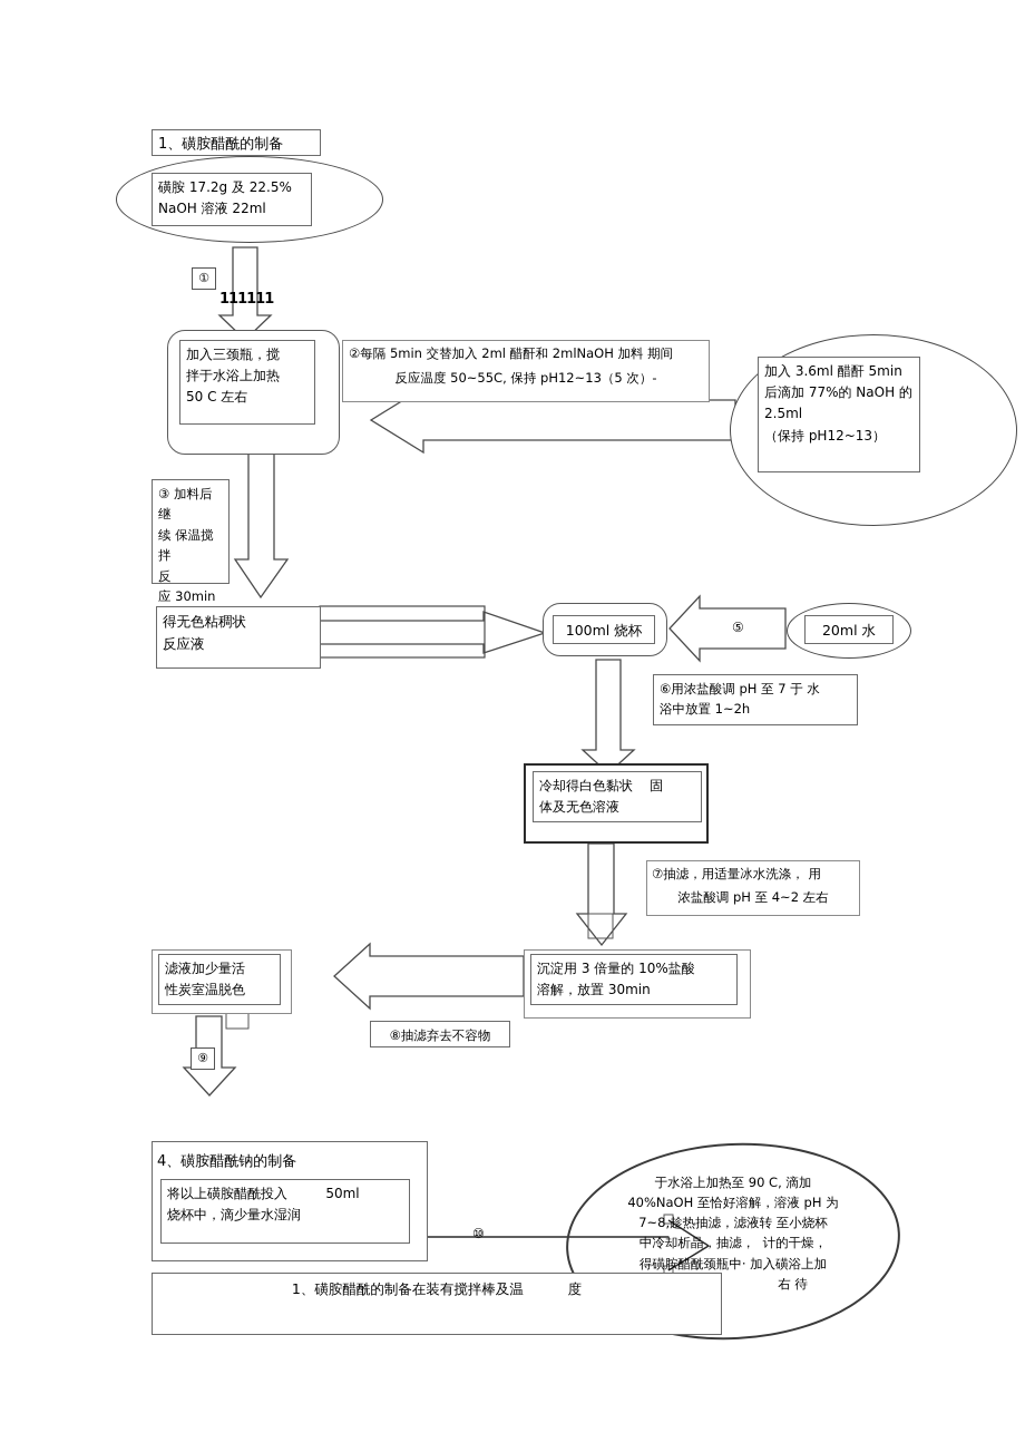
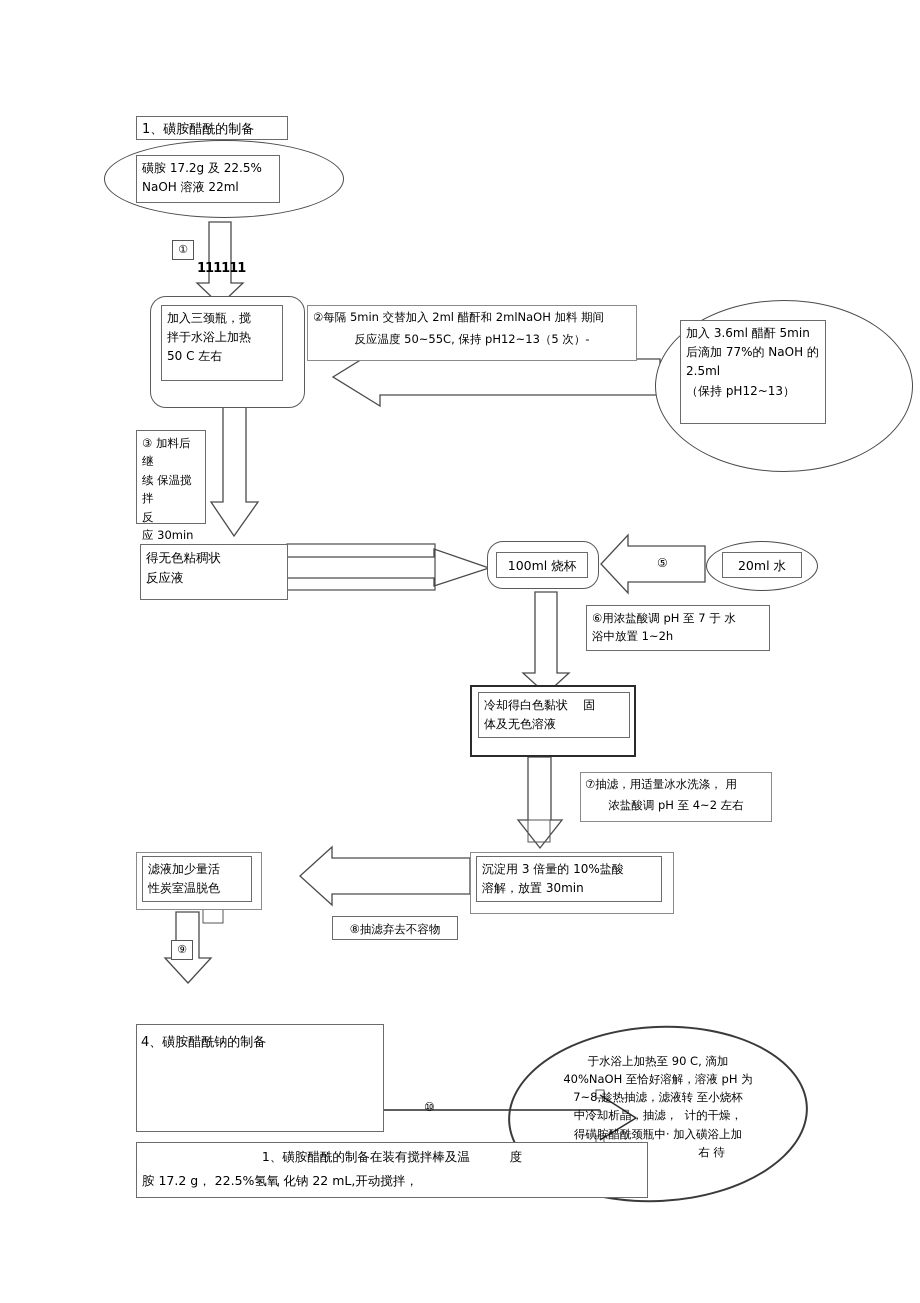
  1、磺胺醋酰的制备
  磺胺 17.2g 及 22.5%
  NaOH 溶液 22ml
  ①
  111111
  加入三颈瓶，搅
  拌于水浴上加热
  50 C 左右
  ②每隔 5min 交替加入 2ml 醋酐和 2mlNaOH 加料 期间
  反应温度 50~55C, 保持 pH12~13（5 次）-
  加入 3.6ml 醋酐 5min
  后滴加 77%的 NaOH 的
  2.5ml
  （保持 pH12~13）
  ③ 加料后继
  续 保温搅拌
  反
  应 30min
  得无色粘稠状
  反应液
  100ml 烧杯
  ⑤
  20ml 水
  ⑥用浓盐酸调 pH 至 7 于 水
  浴中放置 1~2h
  冷却得白色黏状 固
  体及无色溶液
  ⑦抽滤，用适量冰水洗涤， 用
  浓盐酸调 pH 至 4~2 左右
  沉淀用 3 倍量的 10%盐酸
  溶解，放置 30min
  ⑧抽滤弃去不容物
  滤液加少量活
  性炭室温脱色
  ⑨
  4、磺胺醋酰钠的制备
- 将以上磺胺醋酰投入 50ml
- 烧杯中，滴少量水湿润
  ⑩
  于水浴上加热至 90 C, 滴加
  40%NaOH 至恰好溶解，溶液 pH 为
  7~8,趁热抽滤，滤液转 至小烧杯
  中冷却析晶，抽滤， 计的干燥，
  得磺胺醋酰颈瓶中· 加入磺浴上加
  1、磺胺醋酰的制备在装有搅拌棒及温 度
+ 胺 17.2 g， 22.5%氢氧 化钠 22 mL,开动搅拌，
